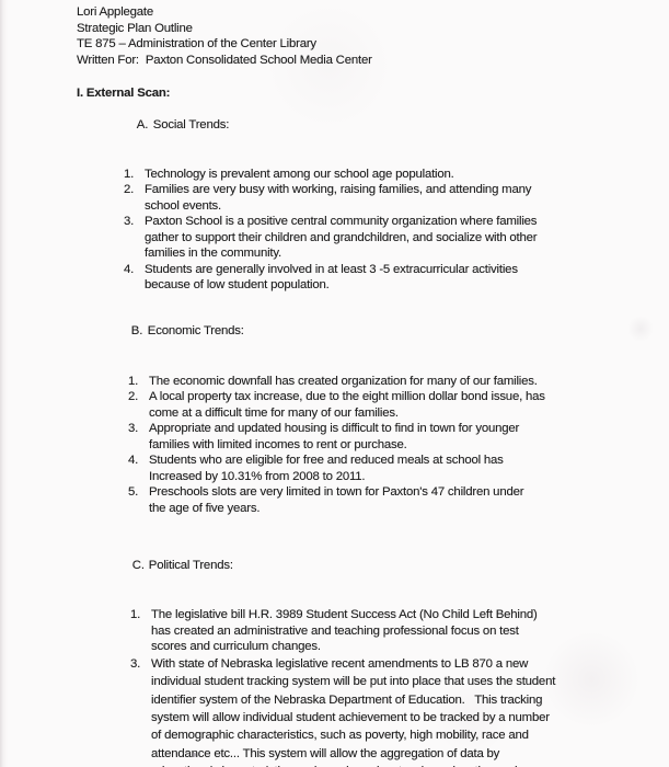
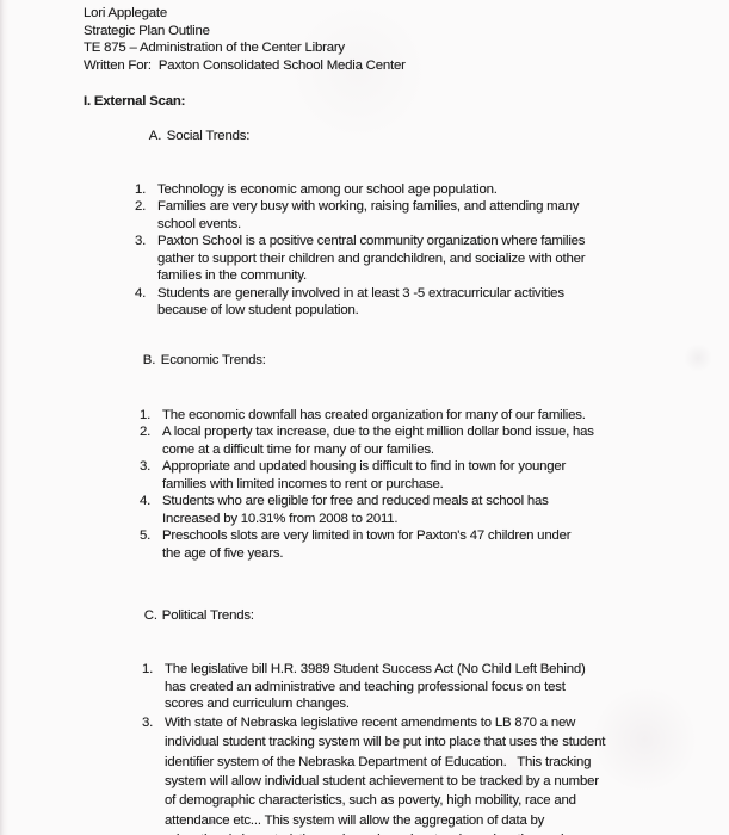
  Lori Applegate
  Strategic Plan Outline
  TE 875 – Administration of the Center Library
  Written For: Paxton Consolidated School Media Center
  I. External Scan:
  A. Social Trends:
  1.
- Technology is prevalent among our school age population.
+ Technology is economic among our school age population.
  2.
  Families are very busy with working, raising families, and attending many
  school events.
  3.
  Paxton School is a positive central community organization where families
  gather to support their children and grandchildren, and socialize with other
  families in the community.
  4.
  Students are generally involved in at least 3 -5 extracurricular activities
  because of low student population.
  B. Economic Trends:
  1.
  The economic downfall has created organization for many of our families.
  2.
  A local property tax increase, due to the eight million dollar bond issue, has
  come at a difficult time for many of our families.
  3.
  Appropriate and updated housing is difficult to find in town for younger
  families with limited incomes to rent or purchase.
  4.
  Students who are eligible for free and reduced meals at school has
  Increased by 10.31% from 2008 to 2011.
  5.
  Preschools slots are very limited in town for Paxton's 47 children under
  the age of five years.
  C. Political Trends:
  1.
  The legislative bill H.R. 3989 Student Success Act (No Child Left Behind)
  has created an administrative and teaching professional focus on test
  scores and curriculum changes.
  3.
  With state of Nebraska legislative recent amendments to LB 870 a new
  individual student tracking system will be put into place that uses the student
  identifier system of the Nebraska Department of Education. This tracking
  system will allow individual student achievement to be tracked by a number
  of demographic characteristics, such as poverty, high mobility, race and
  attendance etc... This system will allow the aggregation of data by
